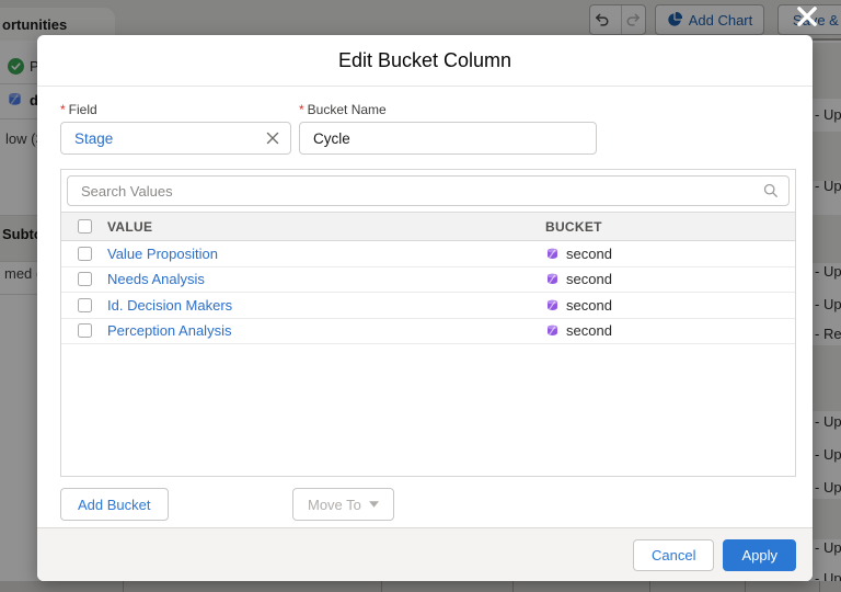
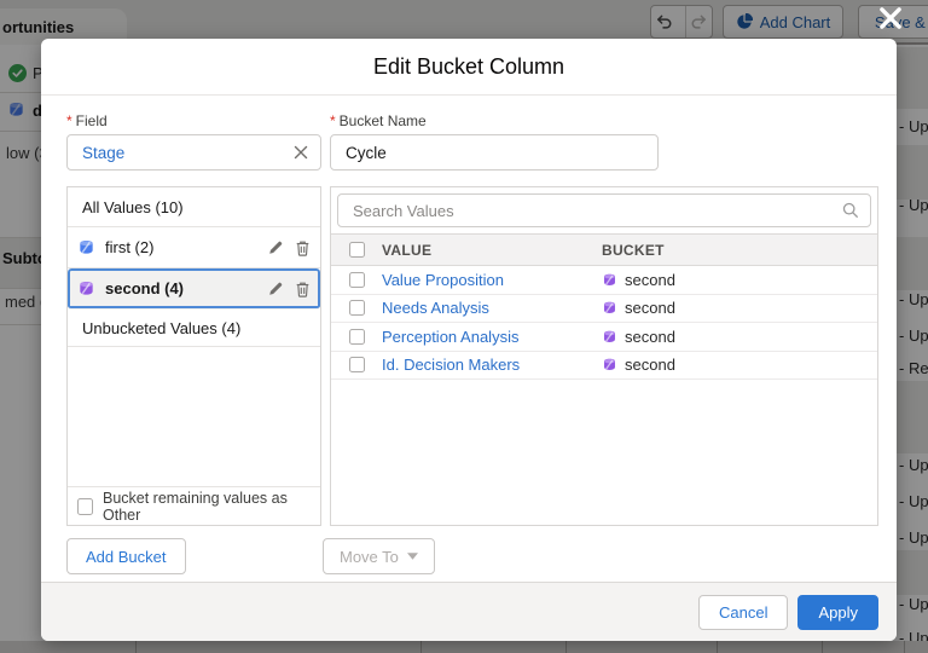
  ortunities
  Add Chart
  P
  low (
  Subt
  med
  - Up
  - Up
  - Up
  - Up
  - Re
  - Up
  - Up
  - Up
  - Up
  - Up
  Edit Bucket Column
  * Field
  Stage
  * Bucket Name
  Cycle
+ All Values (10)
+ first (2)
+ second (4)
+ Unbucketed Values (4)
+ Bucket remaining values as Other
  Search Values
  VALUE
  BUCKET
  Value Proposition
  second
  Needs Analysis
  second
- Id. Decision Makers
+ Perception Analysis
  second
- Perception Analysis
+ Id. Decision Makers
  second
  Add Bucket
  Move To
  Cancel
  Apply
